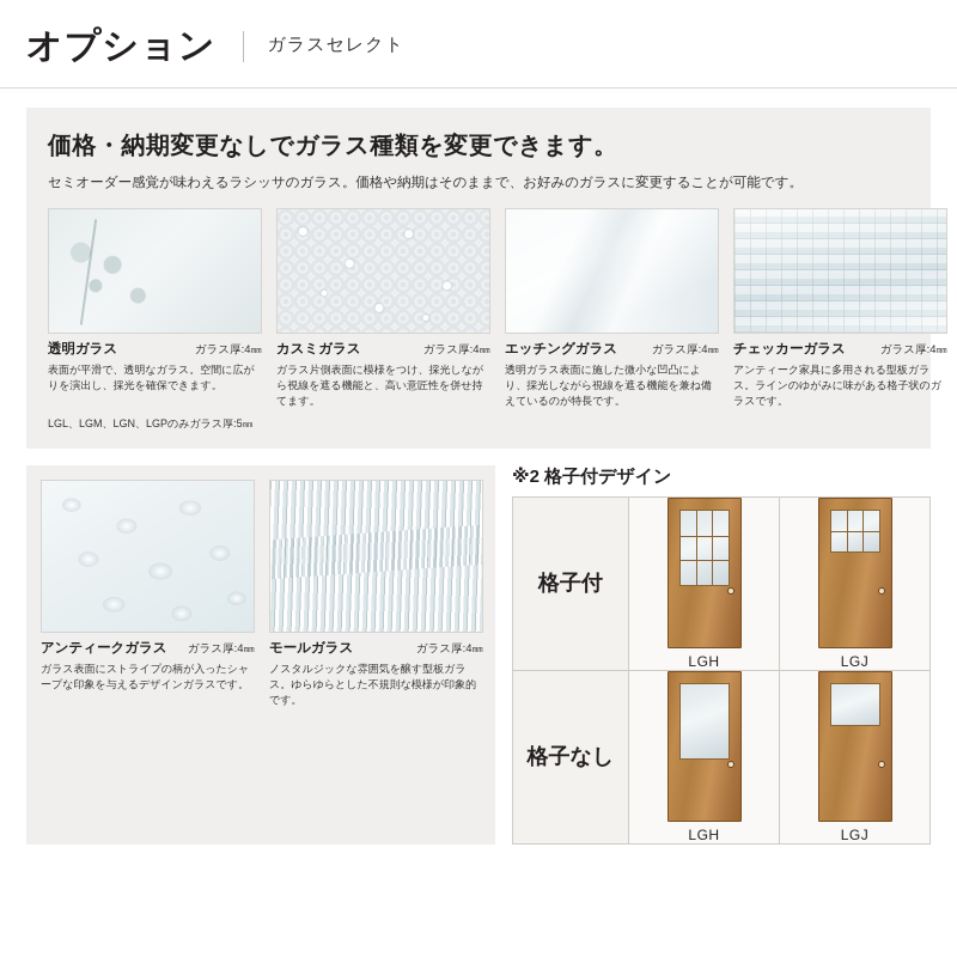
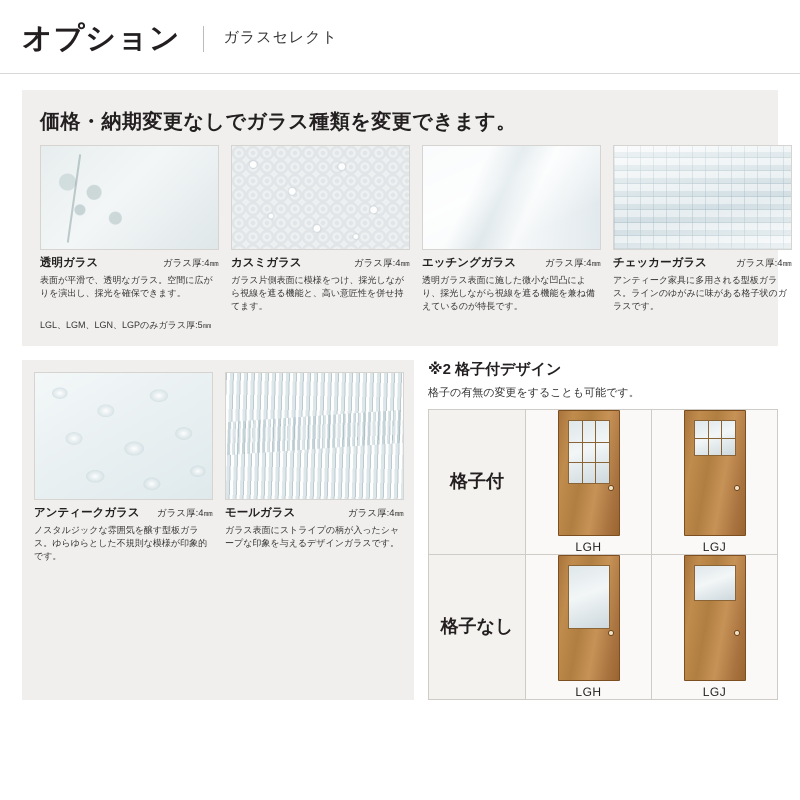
  オプション
  ガラスセレクト
  価格・納期変更なしでガラス種類を変更できます。
- セミオーダー感覚が味わえるラシッサのガラス。価格や納期はそのままで、お好みのガラスに変更することが可能です。
  透明ガラス
  ガラス厚:4㎜
  表面が平滑で、透明なガラス。空間に広がりを演出し、採光を確保できます。
  カスミガラス
  ガラス厚:4㎜
  ガラス片側表面に模様をつけ、採光しながら視線を遮る機能と、高い意匠性を併せ持てます。
  エッチングガラス
  ガラス厚:4㎜
  透明ガラス表面に施した微小な凹凸により、採光しながら視線を遮る機能を兼ね備えているのが特長です。
  チェッカーガラス
  ガラス厚:4㎜
  アンティーク家具に多用される型板ガラス。ラインのゆがみに味がある格子状のガラスです。
  LGL、LGM、LGN、LGPのみガラス厚:5㎜
  アンティークガラス
  ガラス厚:4㎜
- ガラス表面にストライプの柄が入ったシャープな印象を与えるデザインガラスです。
+ ノスタルジックな雰囲気を醸す型板ガラス。ゆらゆらとした不規則な模様が印象的です。
  モールガラス
  ガラス厚:4㎜
- ノスタルジックな雰囲気を醸す型板ガラス。ゆらゆらとした不規則な模様が印象的です。
+ ガラス表面にストライプの柄が入ったシャープな印象を与えるデザインガラスです。
  ※2 格子付デザイン
+ 格子の有無の変更をすることも可能です。
  格子付	LGH	LGJ
  格子なし	LGH	LGJ
